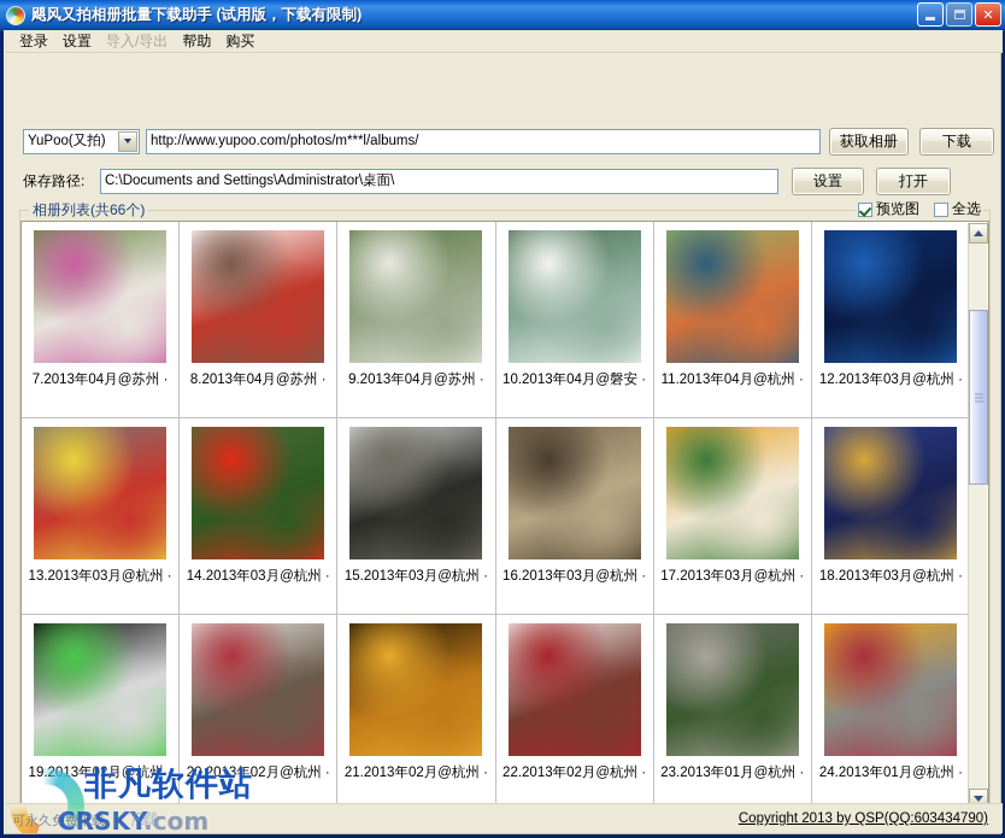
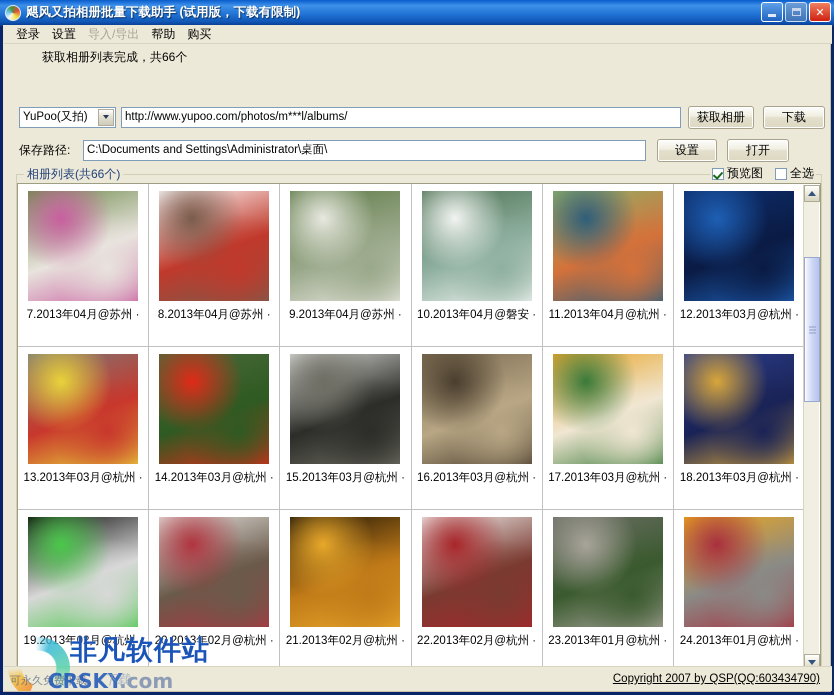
  飓风又拍相册批量下载助手 (试用版，下载有限制)
  ✕
  登录
  设置
  导入/导出
  帮助
  购买
+ 获取相册列表完成，共66个
  YuPoo(又拍)
  http://www.yupoo.com/photos/m***l/albums/
  获取相册
  下载
  保存路径:
  C:\Documents and Settings\Administrator\桌面\
  设置
  打开
  相册列表(共66个)
  预览图
  全选
  7.2013年04月@苏州 ·
  8.2013年04月@苏州 ·
  9.2013年04月@苏州 ·
  10.2013年04月@磐安 ·
  11.2013年04月@杭州 ·
  12.2013年03月@杭州 ·
  13.2013年03月@杭州 ·
  14.2013年03月@杭州 ·
  15.2013年03月@杭州 ·
  16.2013年03月@杭州 ·
  17.2013年03月@杭州 ·
  18.2013年03月@杭州 ·
  20.2013年02月@杭州 ·
  21.2013年02月@杭州 ·
  22.2013年02月@杭州 ·
  23.2013年01月@杭州 ·
  24.2013年01月@杭州 ·
- Copyright 2013 by QSP(QQ:603434790)
+ Copyright 2007 by QSP(QQ:603434790)
  可永久免费下载
  非凡软件站
  CRSKY.com
  下载
